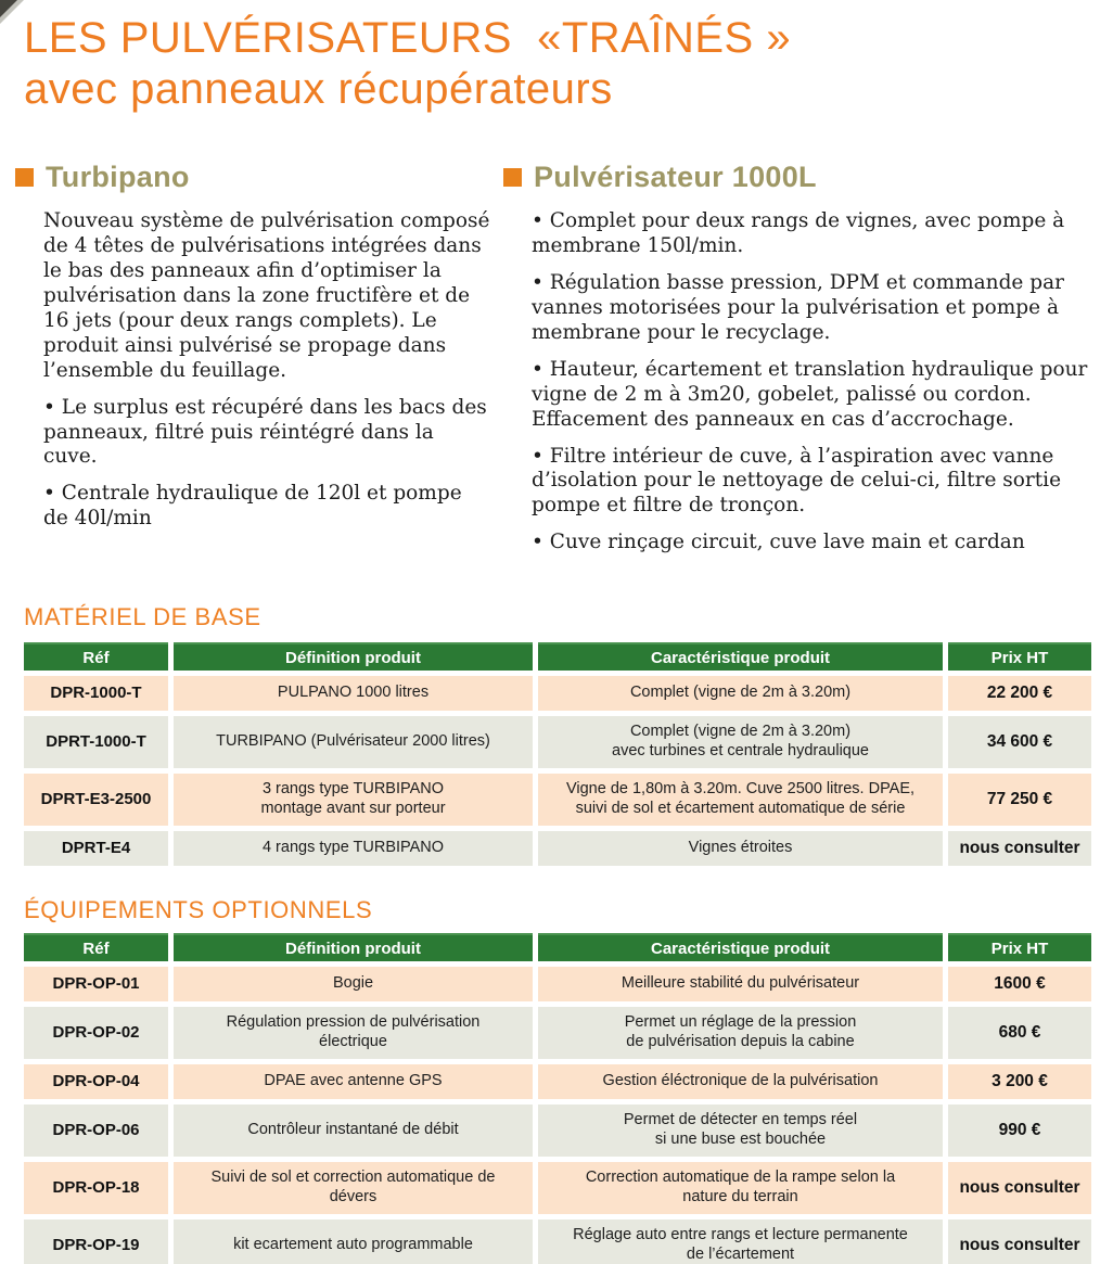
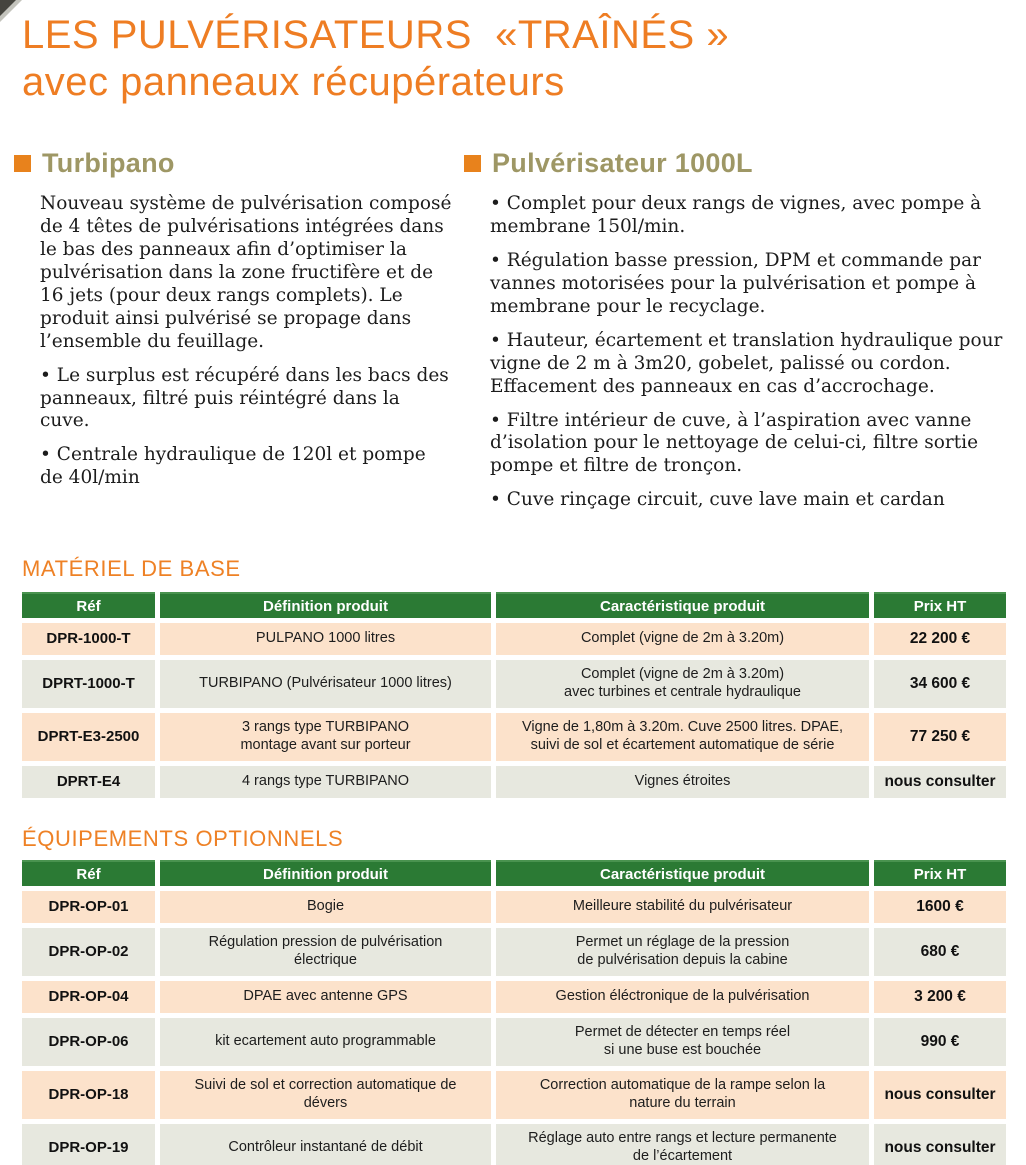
  LES PULVÉRISATEURS «TRAÎNÉS »
  avec panneaux récupérateurs
  Turbipano
  Nouveau système de pulvérisation composé de 4 têtes de pulvérisations intégrées dans le bas des panneaux afin d’optimiser la pulvérisation dans la zone fructifère et de 16 jets (pour deux rangs complets). Le produit ainsi pulvérisé se propage dans l’ensemble du feuillage.
  • Le surplus est récupéré dans les bacs des panneaux, filtré puis réintégré dans la cuve.
  • Centrale hydraulique de 120l et pompe de 40l/min
  Pulvérisateur 1000L
  • Complet pour deux rangs de vignes, avec pompe à membrane 150l/min.
  • Régulation basse pression, DPM et commande par vannes motorisées pour la pulvérisation et pompe à membrane pour le recyclage.
  • Hauteur, écartement et translation hydraulique pour vigne de 2 m à 3m20, gobelet, palissé ou cordon. Effacement des panneaux en cas d’accrochage.
  • Filtre intérieur de cuve, à l’aspiration avec vanne d’isolation pour le nettoyage de celui-ci, filtre sortie pompe et filtre de tronçon.
  • Cuve rinçage circuit, cuve lave main et cardan
  MATÉRIEL DE BASE
  Réf
  Définition produit
  Caractéristique produit
  Prix HT
  DPR-1000-T
  PULPANO 1000 litres
  Complet (vigne de 2m à 3.20m)
  22 200 €
  DPRT-1000-T
- TURBIPANO (Pulvérisateur 2000 litres)
+ TURBIPANO (Pulvérisateur 1000 litres)
  Complet (vigne de 2m à 3.20m)
  avec turbines et centrale hydraulique
  34 600 €
  DPRT-E3-2500
  3 rangs type TURBIPANO
  montage avant sur porteur
  Vigne de 1,80m à 3.20m. Cuve 2500 litres. DPAE,
  suivi de sol et écartement automatique de série
  77 250 €
  DPRT-E4
  4 rangs type TURBIPANO
  Vignes étroites
  nous consulter
  ÉQUIPEMENTS OPTIONNELS
  Réf
  Définition produit
  Caractéristique produit
  Prix HT
  DPR-OP-01
  Bogie
  Meilleure stabilité du pulvérisateur
  1600 €
  DPR-OP-02
  Régulation pression de pulvérisation
  électrique
  Permet un réglage de la pression
  de pulvérisation depuis la cabine
  680 €
  DPR-OP-04
  DPAE avec antenne GPS
  Gestion éléctronique de la pulvérisation
  3 200 €
  DPR-OP-06
- Contrôleur instantané de débit
+ kit ecartement auto programmable
  Permet de détecter en temps réel
  si une buse est bouchée
  990 €
  DPR-OP-18
  Suivi de sol et correction automatique de
  dévers
  Correction automatique de la rampe selon la
  nature du terrain
  nous consulter
  DPR-OP-19
- kit ecartement auto programmable
+ Contrôleur instantané de débit
  Réglage auto entre rangs et lecture permanente
  de l’écartement
  nous consulter
